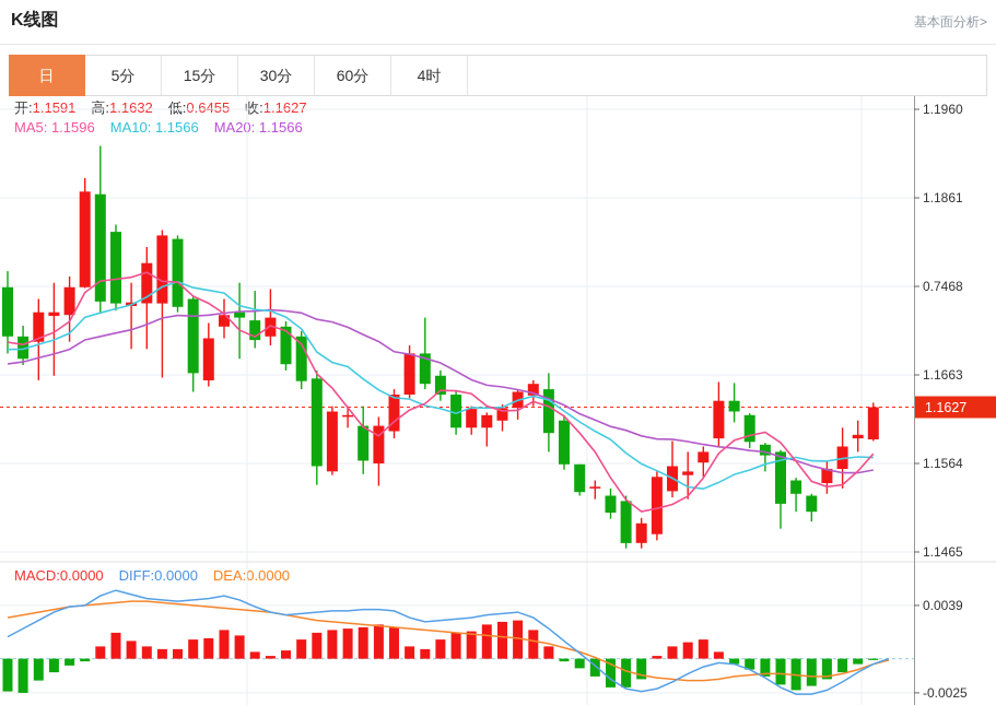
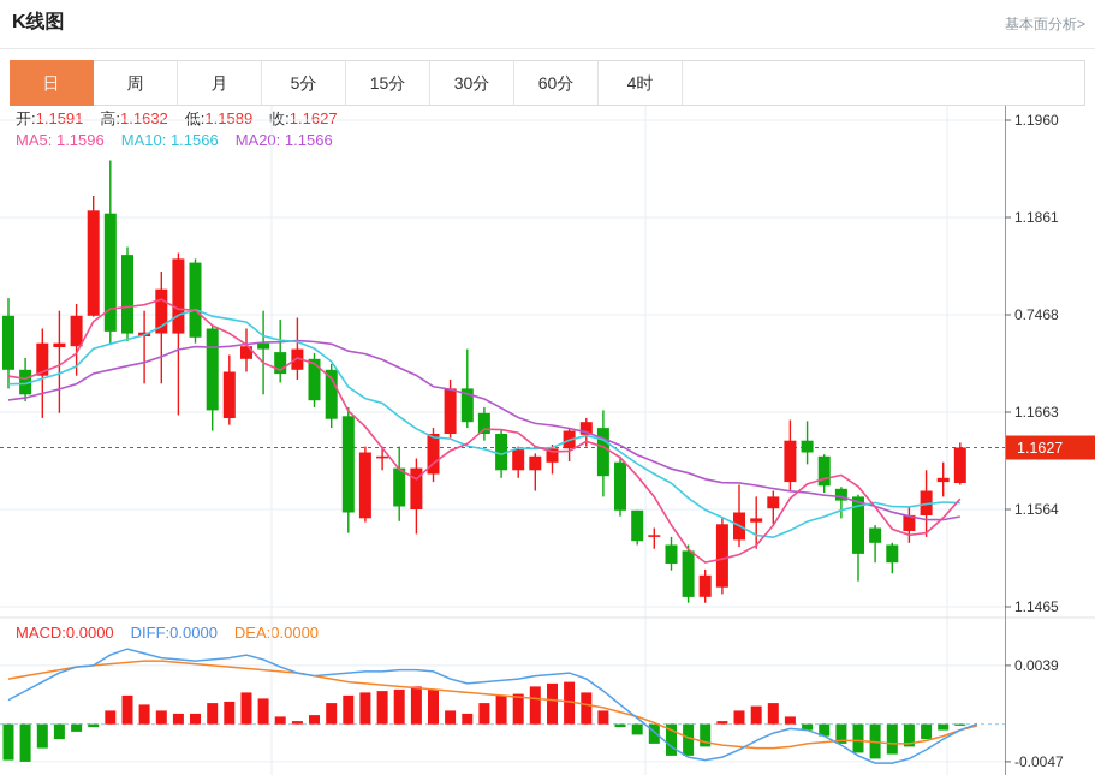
  K线图
  基本面分析>
  日
+ 周
+ 月
  5分
  15分
  30分
  60分
  4时
- 开:1.1591 高:1.1632 低:0.6455 收:1.1627
+ 开:1.1591 高:1.1632 低:1.1589 收:1.1627
  MA5: 1.1596 MA10: 1.1566 MA2: 1.1566
  MACD:0.0000 DIFF:0.0000 DEA:0.0000
  1.1960
  1.1861
  0.7468
  1.1663
  1.1564
  1.1465
  0.0039
- -0.0025
+ -0.0047
  1.1627
